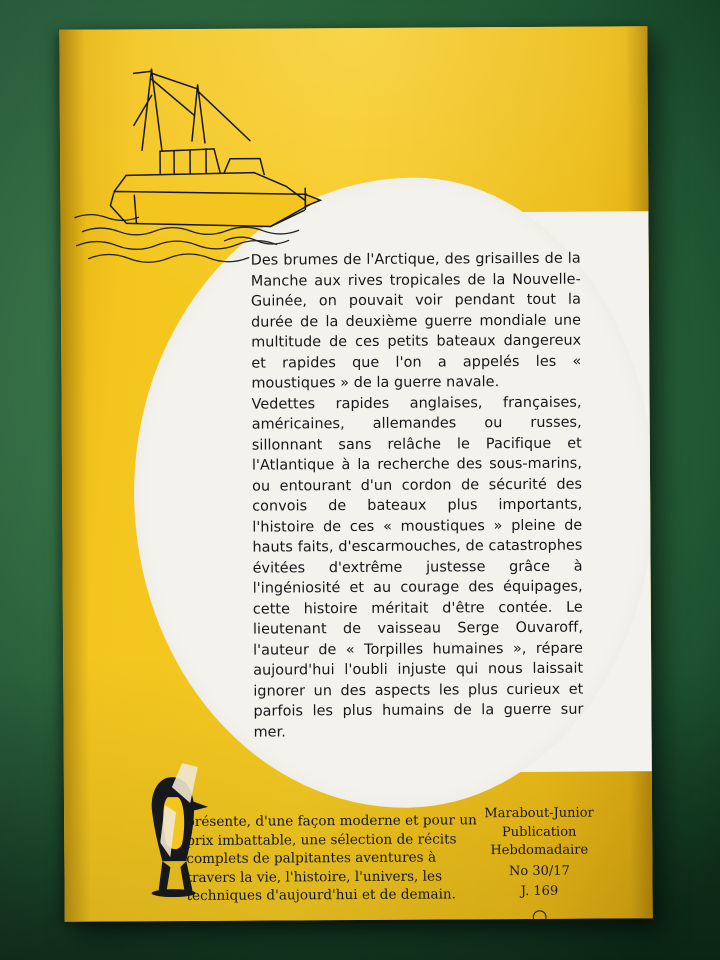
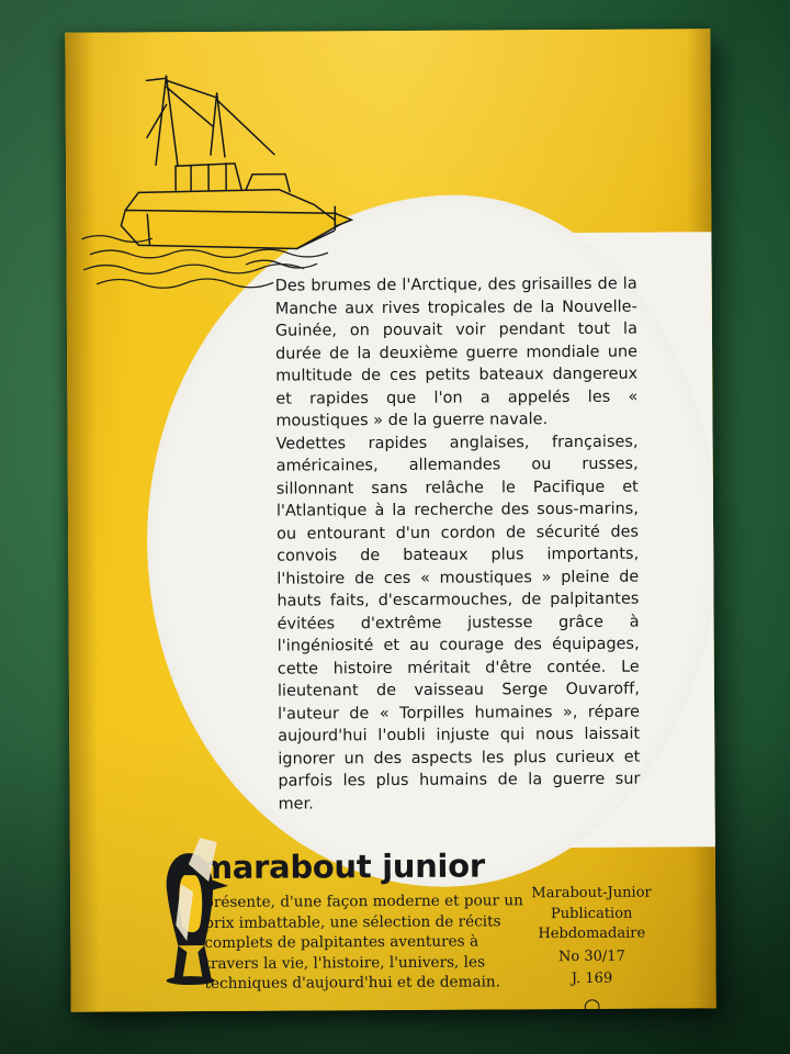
  Des brumes de l'Arctique, des grisailles de la Manche aux rives tropicales de la Nouvelle-Guinée, on pouvait voir pendant tout la durée de la deuxième guerre mondiale une multitude de ces petits bateaux dangereux et rapides que l'on a appelés les « moustiques » de la guerre navale.
- Vedettes rapides anglaises, françaises, américaines, allemandes ou russes, sillonnant sans relâche le Pacifique et l'Atlantique à la recherche des sous-marins, ou entourant d'un cordon de sécurité des convois de bateaux plus importants, l'histoire de ces « moustiques » pleine de hauts faits, d'escarmouches, de catastrophes évitées d'extrême justesse grâce à l'ingéniosité et au courage des équipages, cette histoire méritait d'être contée. Le lieutenant de vaisseau Serge Ouvaroff, l'auteur de « Torpilles humaines », répare aujourd'hui l'oubli injuste qui nous laissait ignorer un des aspects les plus curieux et parfois les plus humains de la guerre sur mer.
+ Vedettes rapides anglaises, françaises, américaines, allemandes ou russes, sillonnant sans relâche le Pacifique et l'Atlantique à la recherche des sous-marins, ou entourant d'un cordon de sécurité des convois de bateaux plus importants, l'histoire de ces « moustiques » pleine de hauts faits, d'escarmouches, de palpitantes évitées d'extrême justesse grâce à l'ingéniosité et au courage des équipages, cette histoire méritait d'être contée. Le lieutenant de vaisseau Serge Ouvaroff, l'auteur de « Torpilles humaines », répare aujourd'hui l'oubli injuste qui nous laissait ignorer un des aspects les plus curieux et parfois les plus humains de la guerre sur mer.
+ marabout junior
  présente, d'une façon moderne et pour un prix imbattable, une sélection de récits complets de palpitantes aventures à travers la vie, l'histoire, l'univers, les techniques d'aujourd'hui et de demain.
  Marabout-Junior
  Publication
  Hebdomadaire
  No 30/17
  J. 169
  ○
